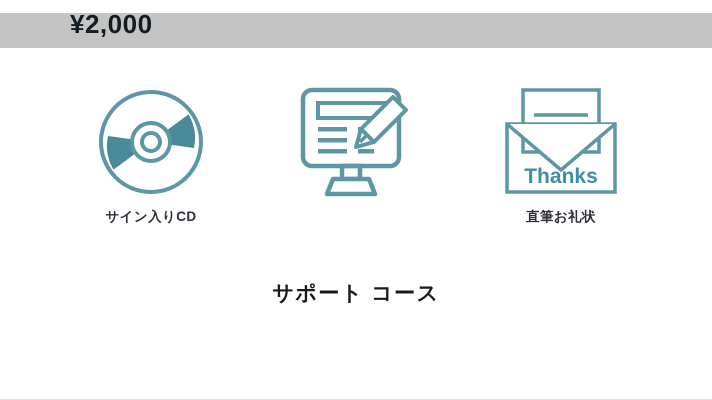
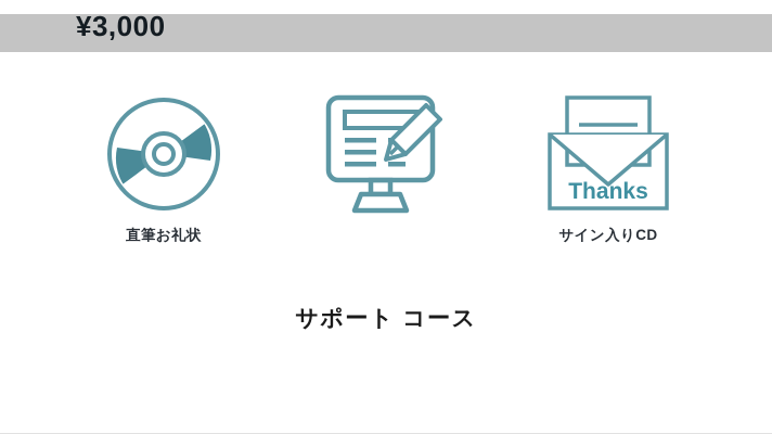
- ¥2,000
+ ¥3,000
- サイン入りCD
+ 直筆お礼状
  Thanks
- 直筆お礼状
+ サイン入りCD
  サポート コース
